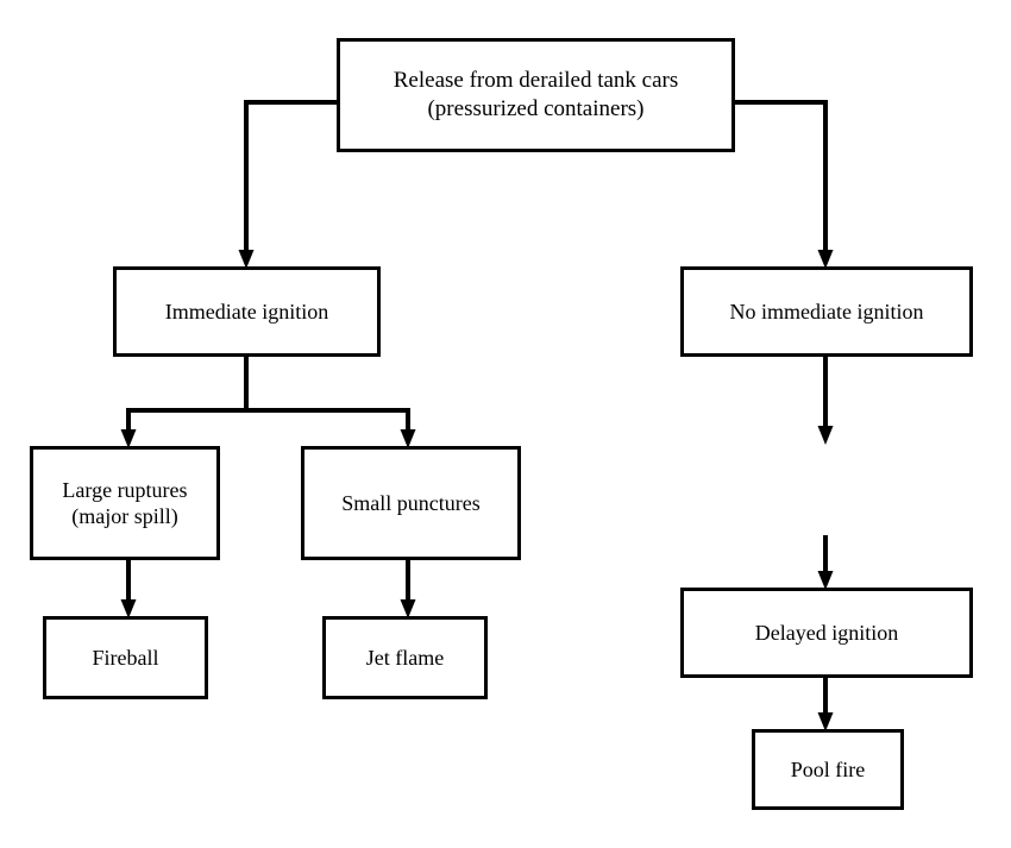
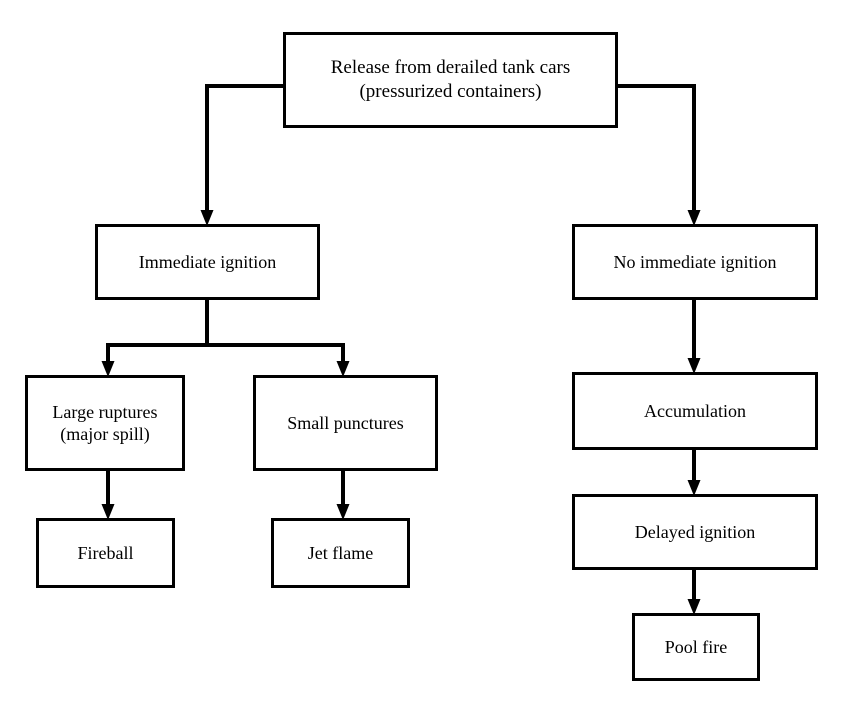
  Release from derailed tank cars
  (pressurized containers)
  Immediate ignition
  No immediate ignition
  Large ruptures
  (major spill)
  Small punctures
+ Accumulation
  Fireball
  Jet flame
  Delayed ignition
  Pool fire
